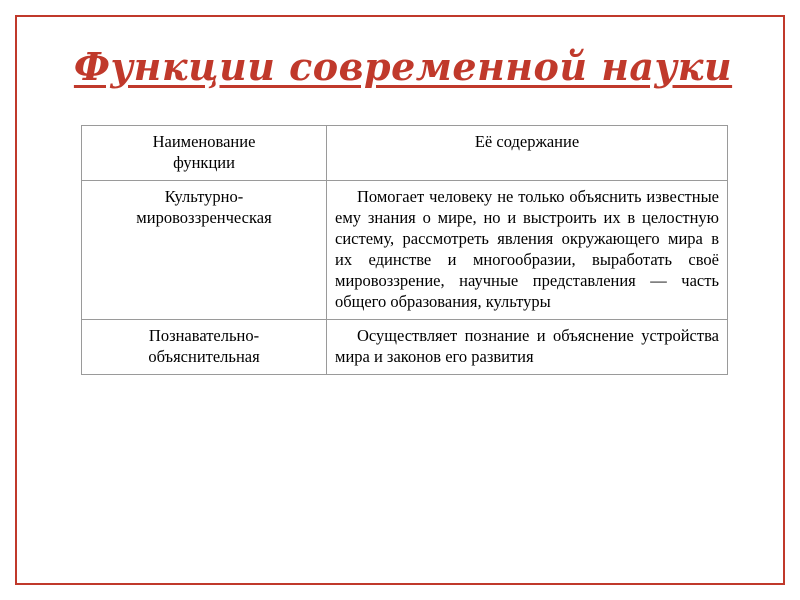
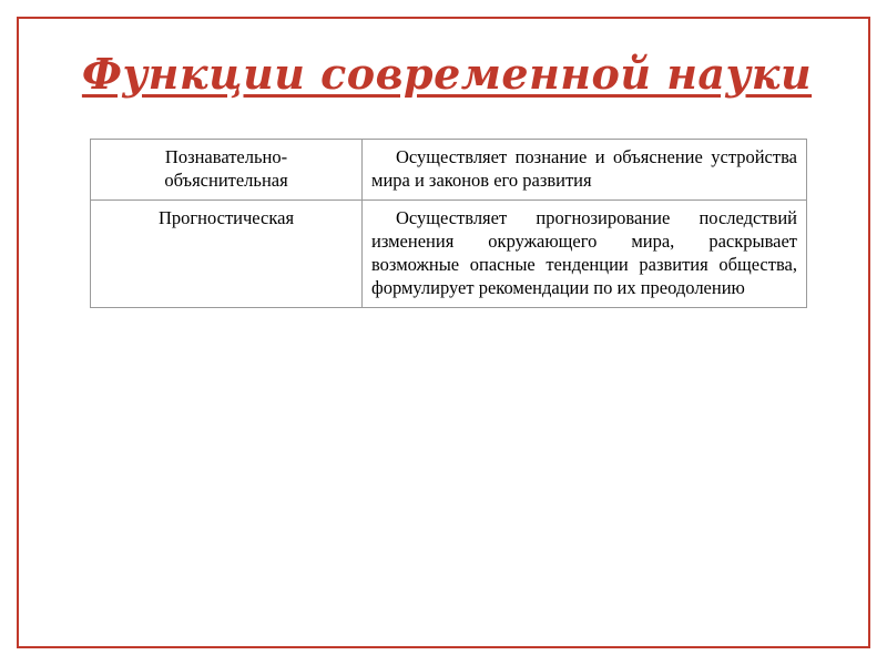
  Функции современной науки
- Наименование функции	Её содержание
- Культурно- мировоззренческая	Помогает человеку не только объяснить известные ему знания о мире, но и выстроить их в целостную систему, рассмотреть явления окружающего мира в их единстве и многообразии, выработать своё мировоззрение, научные представления — часть общего образования, культуры
  Познавательно- объяснительная	Осуществляет познание и объяснение устройства мира и законов его развития
+ Прогностическая	Осуществляет прогнозирование последствий изменения окружающего мира, раскрывает возможные опасные тенденции развития общества, формулирует рекомендации по их преодолению
